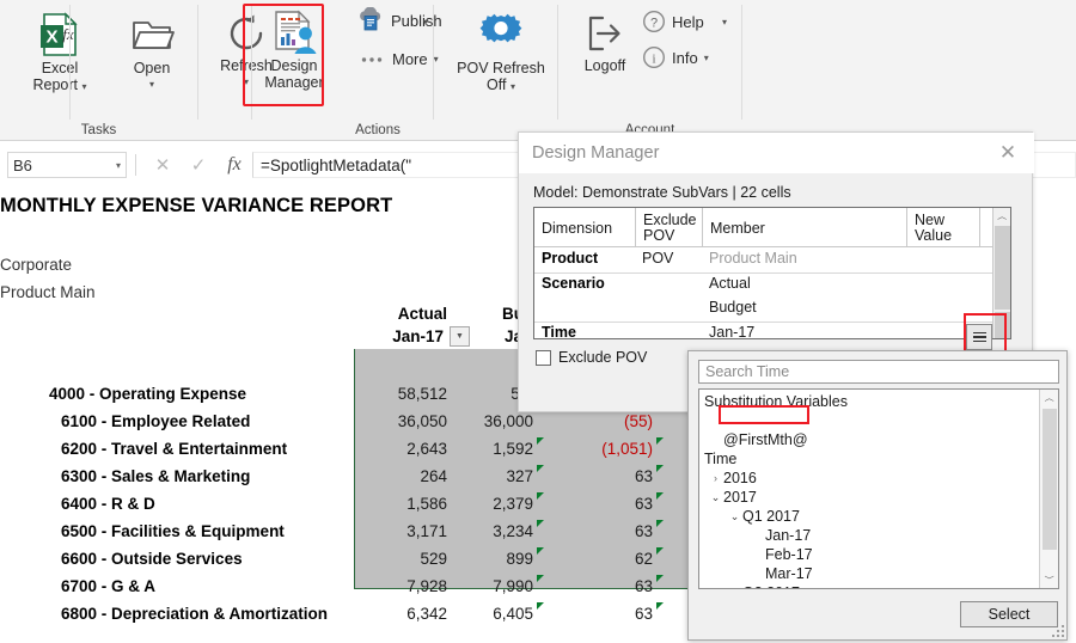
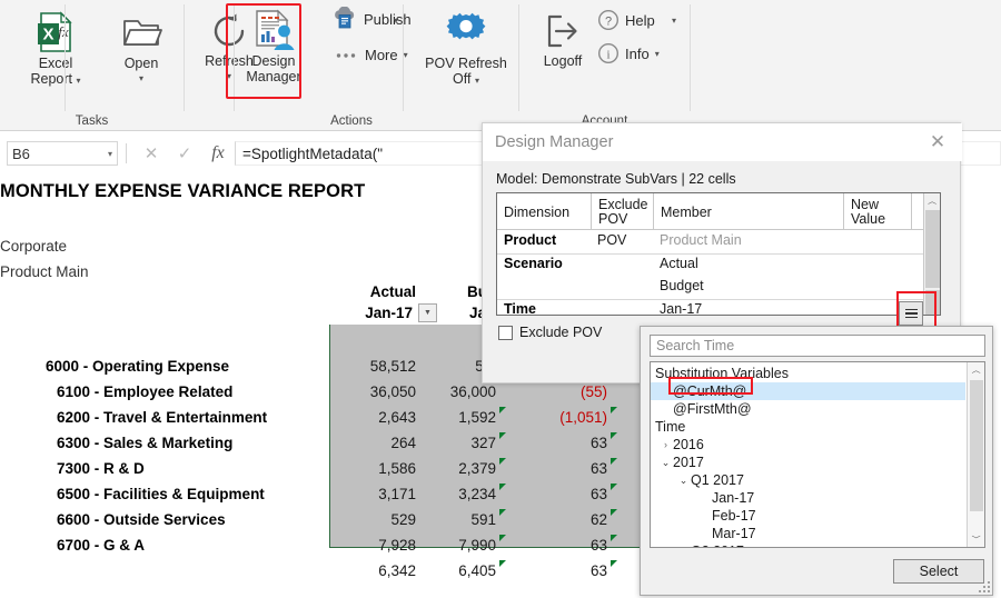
  X
  Excel
  Report ▾
  Open
  ▾
  Tasks
  Refresh
  ▾
  Design
  Manager
  Publish
  ▾
  More
  ▾
  POV Refresh
  Off ▾
  Actions
  Logoff
  ?
  Help
  ▾
  i
  Info
  ▾
  Account
  B6
  ▾
  ✕
  ✓
  fx
  =SpotlightMetadata("
  MONTHLY EXPENSE VARIANCE REPORT
  Corporate
  Product Main
  Actual
  Jan-17
- 4000 - Operating Expense
+ 6000 - Operating Expense
  6100 - Employee Related
  6200 - Travel & Entertainment
  6300 - Sales & Marketing
- 6400 - R & D
+ 7300 - R & D
  6500 - Facilities & Equipment
  6600 - Outside Services
  6700 - G & A
- 6800 - Depreciation & Amortization
  58,512
  36,050
  2,643
  264
  1,586
  3,171
  529
  7,928
  6,342
  36,000
  1,592
  327
  2,379
  3,234
- 899
+ 591
  7,990
  6,405
  (55)
  (1,051)
  63
  63
  63
  62
  63
  63
  Design Manager
  ✕
  Model: Demonstrate SubVars | 22 cells
  Dimension
  Exclude
  POV
  Member
  New
  Value
  Product
  POV
  Product Main
  Scenario
  Actual
  Budget
  Time
  Jan-17
  ︿
  Exclude POV
  Search Time
  Substitution Variables
+ @CurMth@
  @FirstMth@
  Time
  ›
  2016
  ⌄
  2017
  ⌄
  Q1 2017
  Jan-17
  Feb-17
  Mar-17
  ︿
  ﹀
  Select
